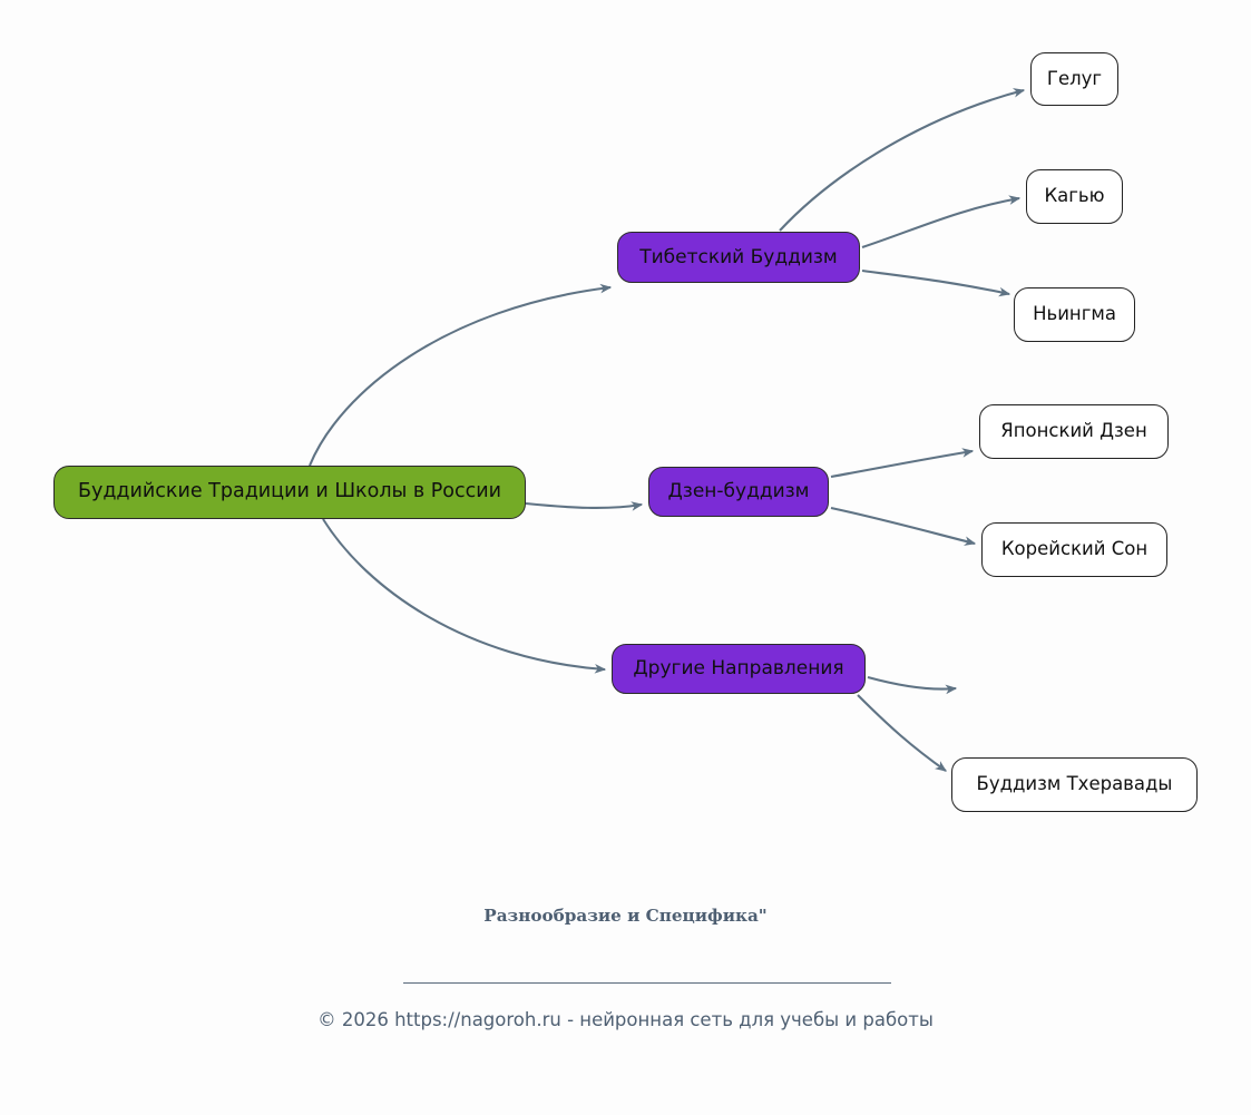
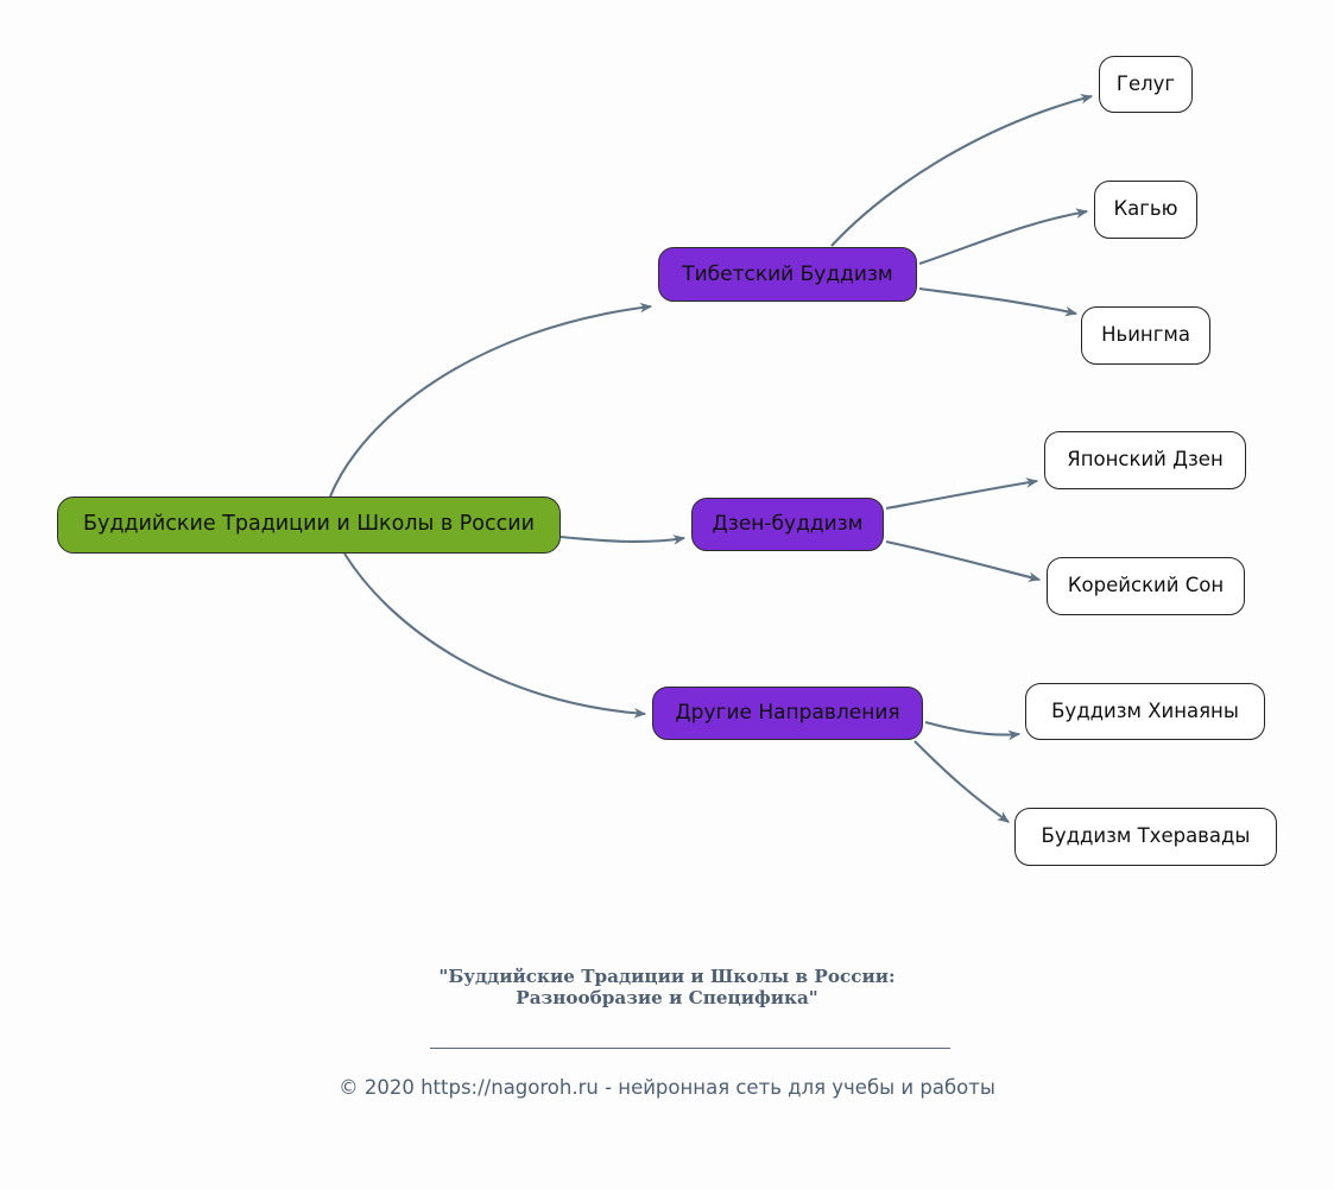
  Буддийские Традиции и Школы в России
  Тибетский Буддизм
  Гелуг
  Кагью
  Ньингма
  Дзен-буддизм
  Японский Дзен
  Корейский Сон
  Другие Направления
+ Буддизм Хинаяны
  Буддизм Тхеравады
+ "Буддийские Традиции и Школы в России:
  Разнообразие и Специфика"
- © 2026 https://nagoroh.ru - нейронная сеть для учебы и работы
+ © 2020 https://nagoroh.ru - нейронная сеть для учебы и работы
